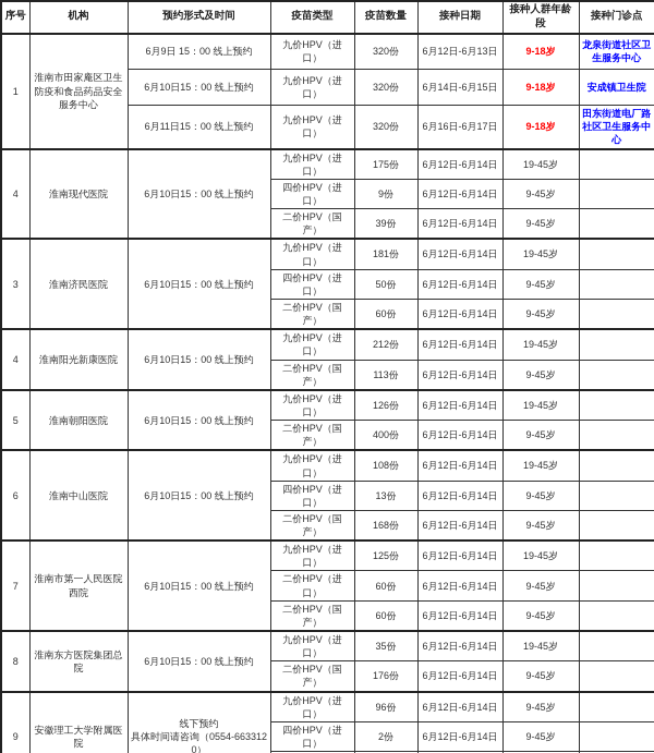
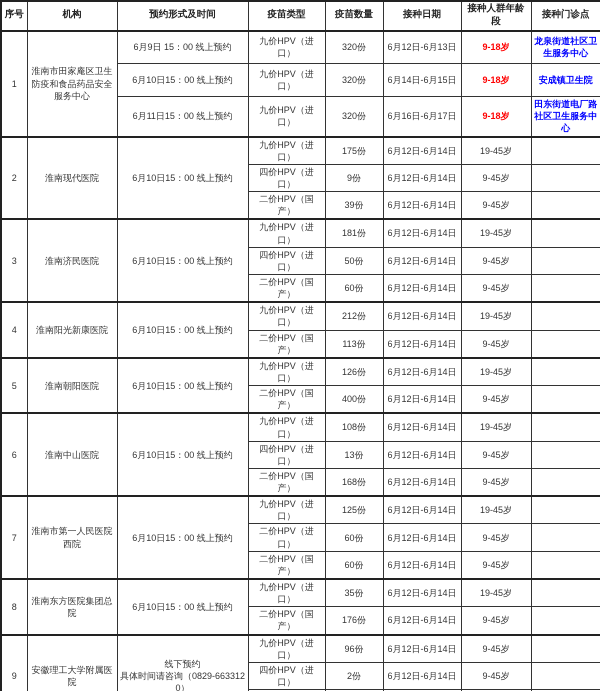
  序号	机构	预约形式及时间	疫苗类型	疫苗数量	接种日期	接种人群年龄段	接种门诊点
  1	淮南市田家庵区卫生防疫和食品药品安全服务中心	6月9日 15：00 线上预约	九价HPV（进口）	320份	6月12日-6月13日	9-18岁	龙泉街道社区卫生服务中心
  6月10日15：00 线上预约	九价HPV（进口）	320份	6月14日-6月15日	9-18岁	安成镇卫生院
  6月11日15：00 线上预约	九价HPV（进口）	320份	6月16日-6月17日	9-18岁	田东街道电厂路社区卫生服务中心
- 4	淮南现代医院	6月10日15：00 线上预约	九价HPV（进口）	175份	6月12日-6月14日	19-45岁
+ 2	淮南现代医院	6月10日15：00 线上预约	九价HPV（进口）	175份	6月12日-6月14日	19-45岁
  四价HPV（进口）	9份	6月12日-6月14日	9-45岁
  二价HPV（国产）	39份	6月12日-6月14日	9-45岁
  3	淮南济民医院	6月10日15：00 线上预约	九价HPV（进口）	181份	6月12日-6月14日	19-45岁
  四价HPV（进口）	50份	6月12日-6月14日	9-45岁
  二价HPV（国产）	60份	6月12日-6月14日	9-45岁
  4	淮南阳光新康医院	6月10日15：00 线上预约	九价HPV（进口）	212份	6月12日-6月14日	19-45岁
  二价HPV（国产）	113份	6月12日-6月14日	9-45岁
  5	淮南朝阳医院	6月10日15：00 线上预约	九价HPV（进口）	126份	6月12日-6月14日	19-45岁
  二价HPV（国产）	400份	6月12日-6月14日	9-45岁
  6	淮南中山医院	6月10日15：00 线上预约	九价HPV（进口）	108份	6月12日-6月14日	19-45岁
  四价HPV（进口）	13份	6月12日-6月14日	9-45岁
  二价HPV（国产）	168份	6月12日-6月14日	9-45岁
  7	淮南市第一人民医院西院	6月10日15：00 线上预约	九价HPV（进口）	125份	6月12日-6月14日	19-45岁
  二价HPV（进口）	60份	6月12日-6月14日	9-45岁
  二价HPV（国产）	60份	6月12日-6月14日	9-45岁
  8	淮南东方医院集团总院	6月10日15：00 线上预约	九价HPV（进口）	35份	6月12日-6月14日	19-45岁
  二价HPV（国产）	176份	6月12日-6月14日	9-45岁
- 9	安徽理工大学附属医院	线下预约 具体时间请咨询（0554-6633120）	九价HPV（进口）	96份	6月12日-6月14日	9-45岁
+ 9	安徽理工大学附属医院	线下预约 具体时间请咨询（0829-6633120）	九价HPV（进口）	96份	6月12日-6月14日	9-45岁
  四价HPV（进口）	2份	6月12日-6月14日	9-45岁
